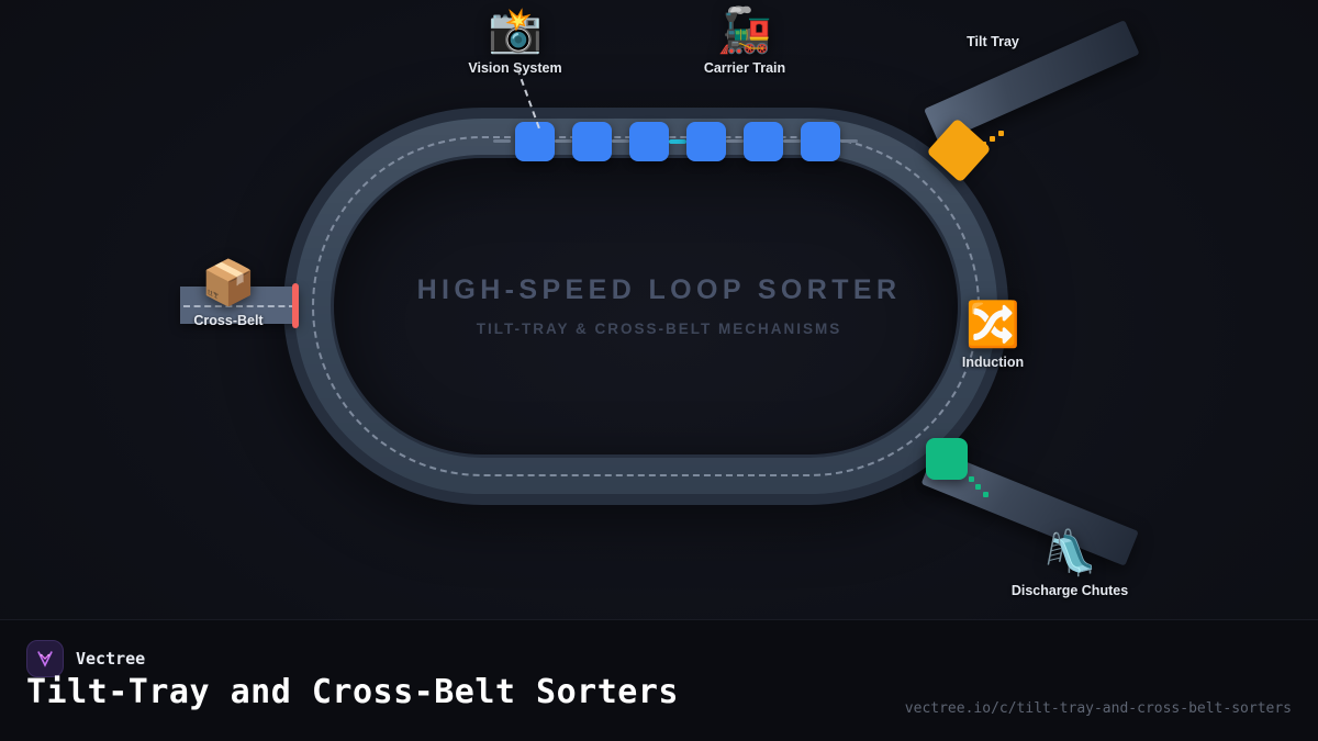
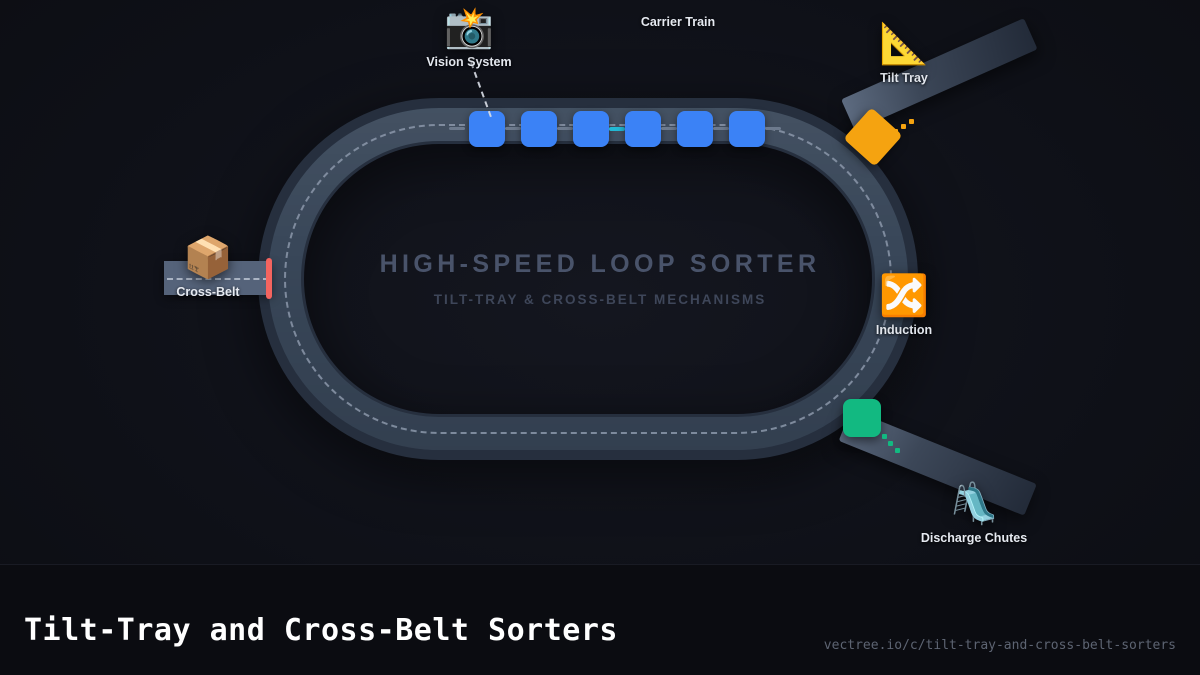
  HIGH-SPEED LOOP SORTER
  TILT-TRAY & CROSS-BELT MECHANISMS
  📸
  Vision System
- 🚂
  Carrier Train
+ 📐
  Tilt Tray
  🔀
  Induction
  🛝
  Discharge Chutes
  📦
  Cross-Belt
- Vectree
  Tilt-Tray and Cross-Belt Sorters
  vectree.io/c/tilt-tray-and-cross-belt-sorters
